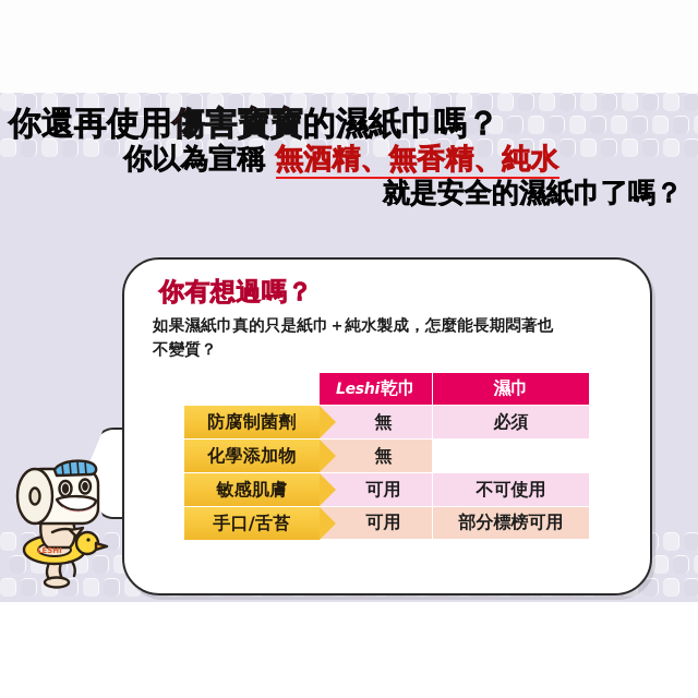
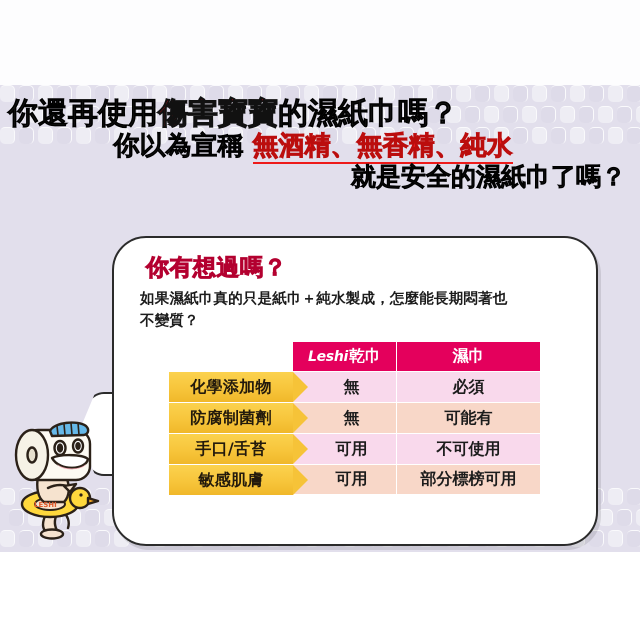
  你還再使用傷害寶寶的濕紙巾嗎？
  你以為宣稱 無酒精、無香精、純水
  就是安全的濕紙巾了嗎？
  你有想過嗎？
  如果濕紙巾真的只是紙巾＋純水製成，怎麼能長期悶著也
  不變質？
  Leshi
  乾巾
  濕巾
- 防腐制菌劑
+ 化學添加物
  無
  必須
- 化學添加物
+ 防腐制菌劑
  無
+ 可能有
- 敏感肌膚
+ 手口/舌苔
  可用
  不可使用
- 手口/舌苔
+ 敏感肌膚
  可用
  部分標榜可用
  LESHI
